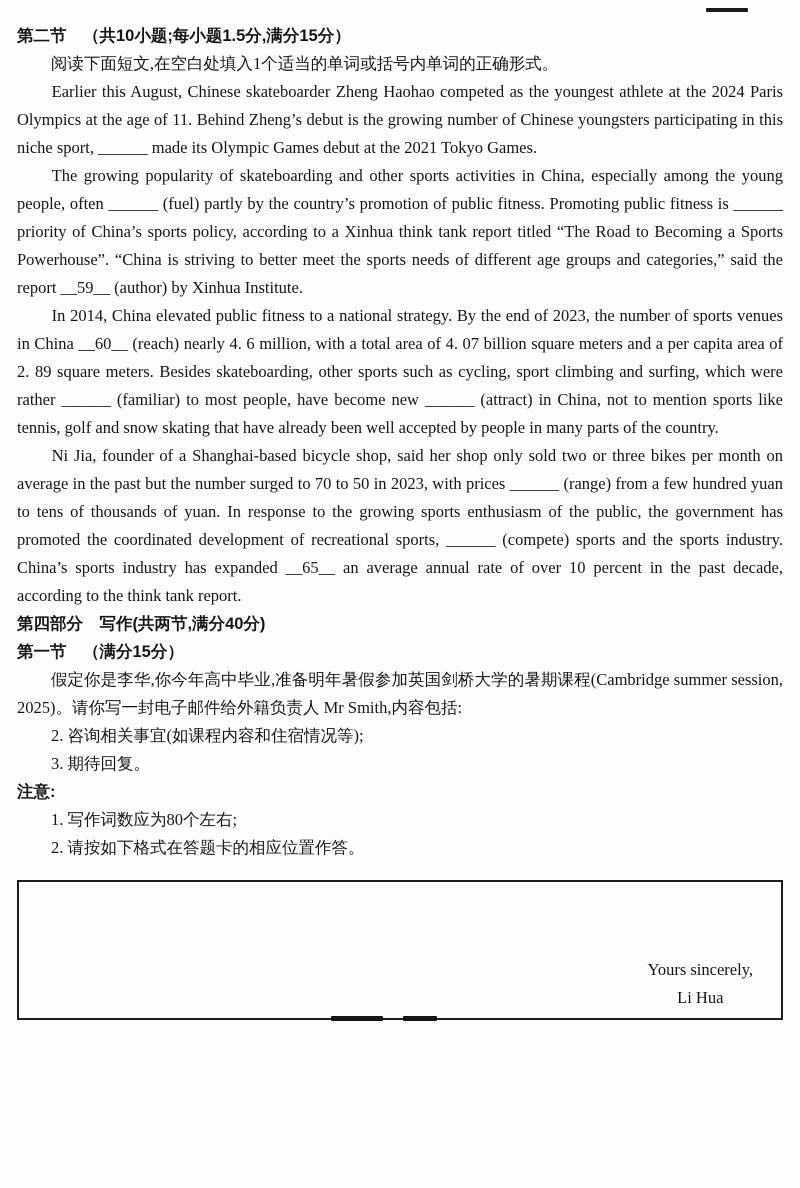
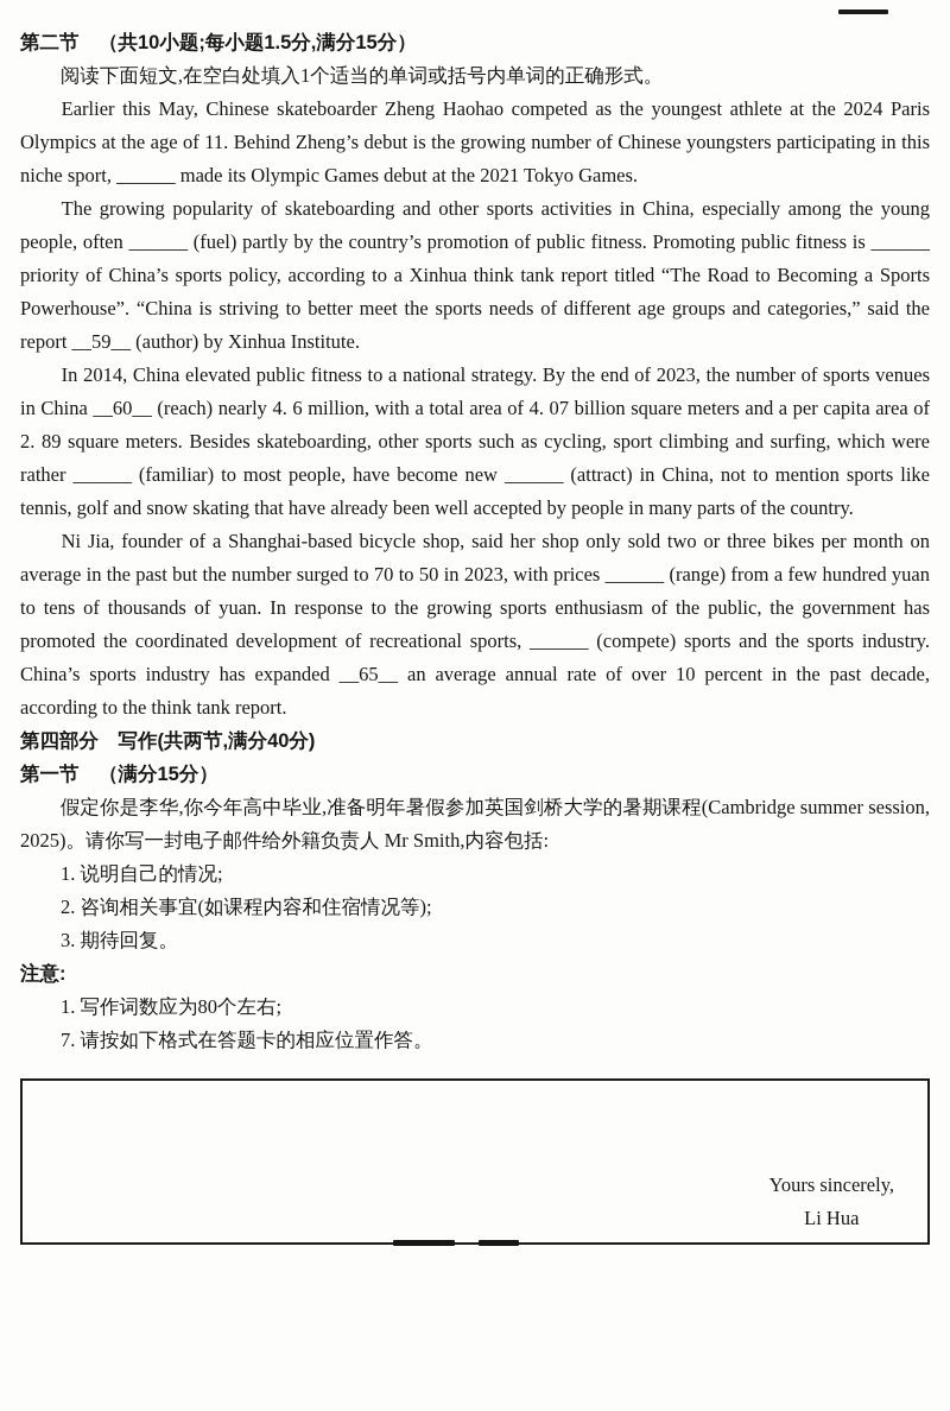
  第二节 （共10小题;每小题1.5分,满分15分）
  阅读下面短文,在空白处填入1个适当的单词或括号内单词的正确形式。
- Earlier this August, Chinese skateboarder Zheng Haohao competed as the youngest athlete at the 2024 Paris Olympics at the age of 11. Behind Zheng’s debut is the growing number of Chinese youngsters participating in this niche sport, ______ made its Olympic Games debut at the 2021 Tokyo Games.
+ Earlier this May, Chinese skateboarder Zheng Haohao competed as the youngest athlete at the 2024 Paris Olympics at the age of 11. Behind Zheng’s debut is the growing number of Chinese youngsters participating in this niche sport, ______ made its Olympic Games debut at the 2021 Tokyo Games.
  The growing popularity of skateboarding and other sports activities in China, especially among the young people, often ______ (fuel) partly by the country’s promotion of public fitness. Promoting public fitness is ______ priority of China’s sports policy, according to a Xinhua think tank report titled “The Road to Becoming a Sports Powerhouse”. “China is striving to better meet the sports needs of different age groups and categories,” said the report __59__ (author) by Xinhua Institute.
  In 2014, China elevated public fitness to a national strategy. By the end of 2023, the number of sports venues in China __60__ (reach) nearly 4. 6 million, with a total area of 4. 07 billion square meters and a per capita area of 2. 89 square meters. Besides skateboarding, other sports such as cycling, sport climbing and surfing, which were rather ______ (familiar) to most people, have become new ______ (attract) in China, not to mention sports like tennis, golf and snow skating that have already been well accepted by people in many parts of the country.
  Ni Jia, founder of a Shanghai-based bicycle shop, said her shop only sold two or three bikes per month on average in the past but the number surged to 70 to 50 in 2023, with prices ______ (range) from a few hundred yuan to tens of thousands of yuan. In response to the growing sports enthusiasm of the public, the government has promoted the coordinated development of recreational sports, ______ (compete) sports and the sports industry. China’s sports industry has expanded __65__ an average annual rate of over 10 percent in the past decade, according to the think tank report.
  第四部分 写作(共两节,满分40分)
  第一节 （满分15分）
  假定你是李华,你今年高中毕业,准备明年暑假参加英国剑桥大学的暑期课程(Cambridge summer session, 2025)。请你写一封电子邮件给外籍负责人 Mr Smith,内容包括:
+ 1. 说明自己的情况;
  2. 咨询相关事宜(如课程内容和住宿情况等);
  3. 期待回复。
  注意:
  1. 写作词数应为80个左右;
- 2. 请按如下格式在答题卡的相应位置作答。
+ 7. 请按如下格式在答题卡的相应位置作答。
  Yours sincerely,
  Li Hua
